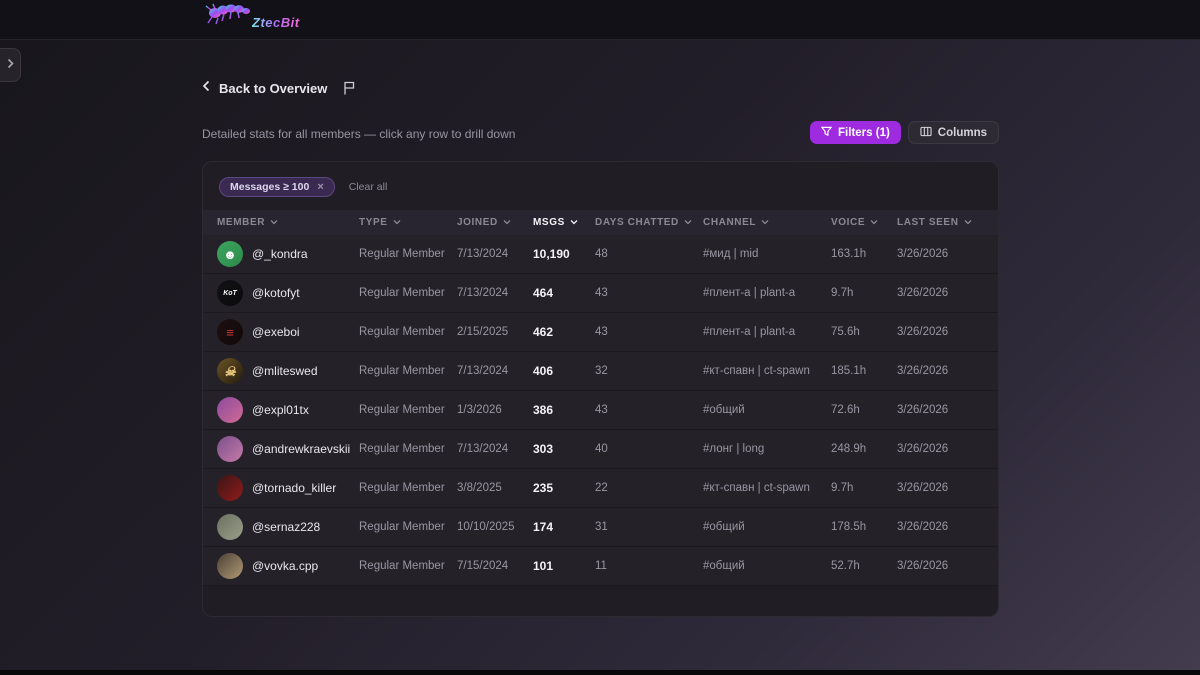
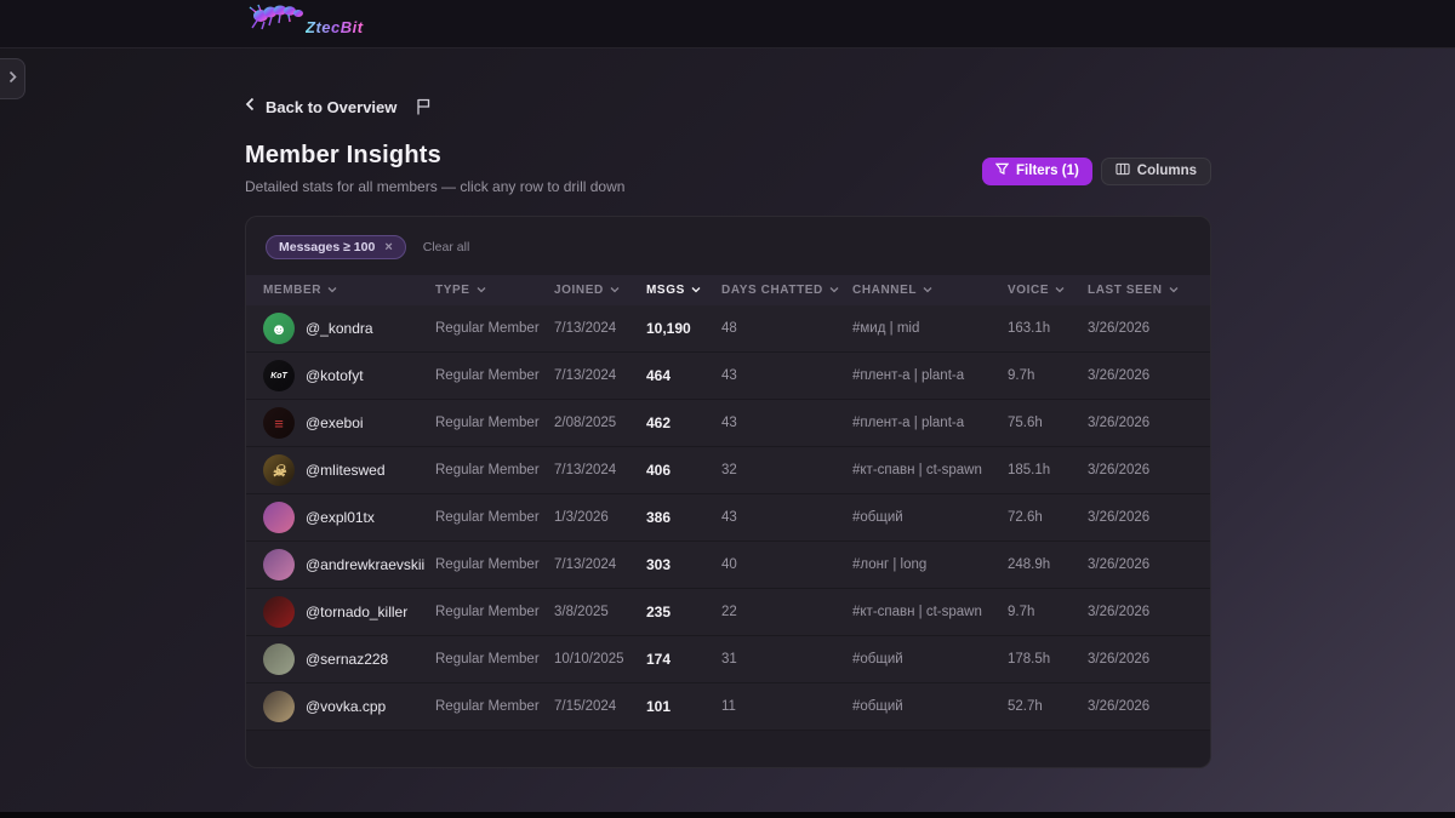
  ZtecBit
  Back to Overview
+ Member Insights
  Detailed stats for all members — click any row to drill down
  Filters (1)
  Columns
  Messages ≥ 100
  ×
  Clear all
  MEMBER
  TYPE
  JOINED
  MSGS
  DAYS CHATTED
  CHANNEL
  VOICE
  LAST SEEN
  ☻
  @_kondra
  Regular Member
  7/13/2024
  10,190
  48
  #мид | mid
  163.1h
  3/26/2026
  @kotofyt
  Regular Member
  7/13/2024
  464
  43
  #плент-а | plant-a
  9.7h
  3/26/2026
  ≡
  @exeboi
  Regular Member
- 2/15/2025
+ 2/08/2025
  462
  43
  #плент-а | plant-a
  75.6h
  3/26/2026
  ☠
  @mliteswed
  Regular Member
  7/13/2024
  406
  32
  #кт-спавн | ct-spawn
  185.1h
  3/26/2026
  @expl01tx
  Regular Member
  1/3/2026
  386
  43
  #общий
  72.6h
  3/26/2026
  @andrewkraevskii
  Regular Member
  7/13/2024
  303
  40
  #лонг | long
  248.9h
  3/26/2026
  @tornado_killer
  Regular Member
  3/8/2025
  235
  22
  #кт-спавн | ct-spawn
  9.7h
  3/26/2026
  @sernaz228
  Regular Member
  10/10/2025
  174
  31
  #общий
  178.5h
  3/26/2026
  @vovka.cpp
  Regular Member
  7/15/2024
  101
  11
  #общий
  52.7h
  3/26/2026
